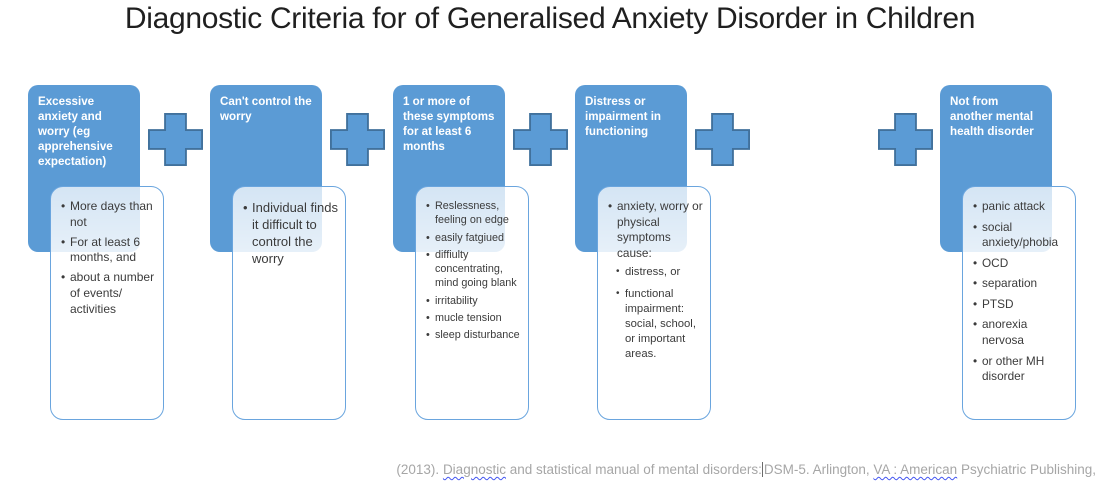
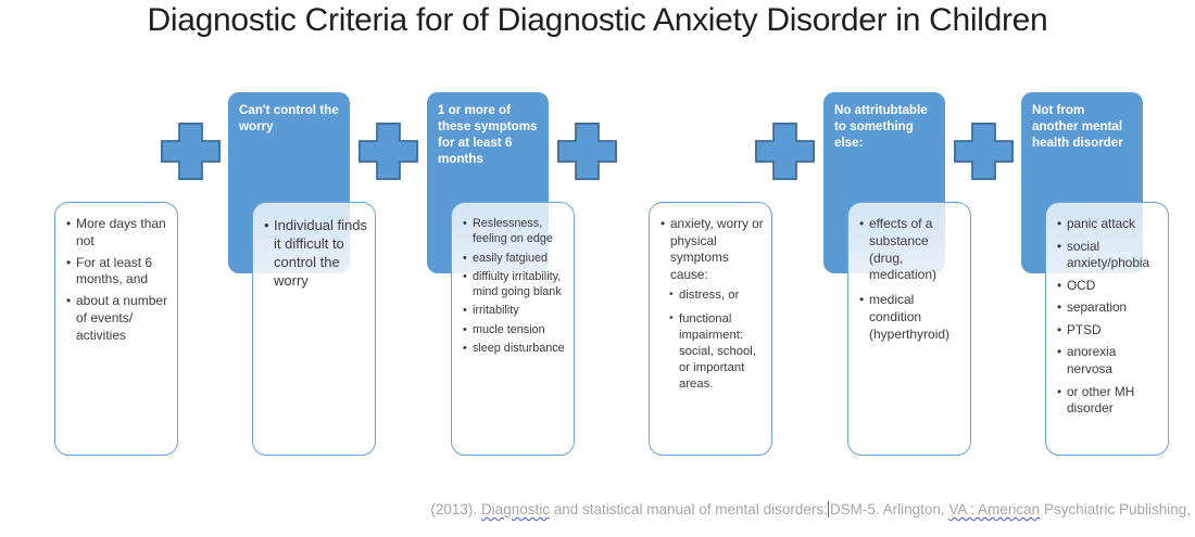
- Diagnostic Criteria for of Generalised Anxiety Disorder in Children
+ Diagnostic Criteria for of Diagnostic Anxiety Disorder in Children
- Excessive anxiety and worry (eg apprehensive expectation)
  More days than not
  For at least 6 months, and
  about a number of events/ activities
  Can't control the worry
  Individual finds it difficult to control the worry
  1 or more of these symptoms for at least 6 months
  Reslessness, feeling on edge
  easily fatgiued
- diffiulty concentrating, mind going blank
+ diffiulty irritability, mind going blank
  irritability
  mucle tension
  sleep disturbance
- Distress or impairment in functioning
  anxiety, worry or physical symptoms cause:
  distress, or
  functional impairment: social, school, or important areas.
+ No attritubtable to something else:
+ effects of a substance (drug, medication)
+ medical condition (hyperthyroid)
  Not from another mental health disorder
  panic attack
  social anxiety/phobia
  OCD
  separation
  PTSD
  anorexia nervosa
  or other MH disorder
  (2013). Diagnostic and statistical manual of mental disorders: DSM-5. Arlington, VA : American Psychiatric Publishing,
